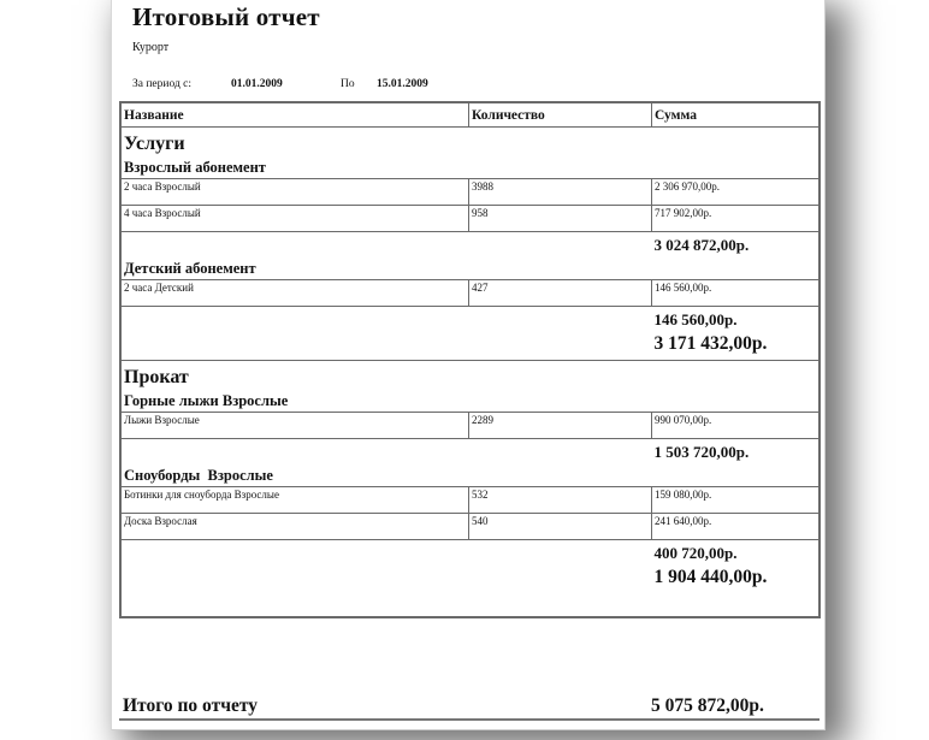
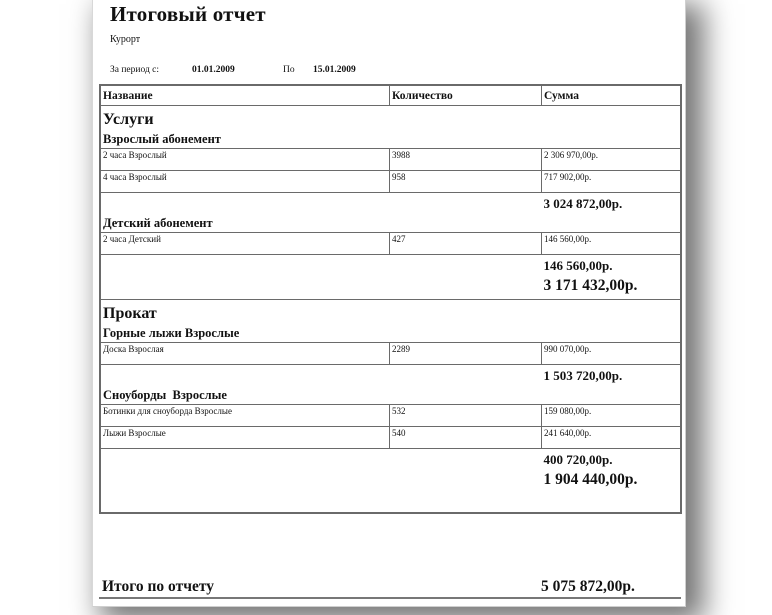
  Итоговый отчет
  Курорт
  За период с:
  01.01.2009
  По
  15.01.2009
  Название	Количество	Сумма
  Услуги Взрослый абонемент
  2 часа Взрослый	3988	2 306 970,00р.
  4 часа Взрослый	958	717 902,00р.
  Детский абонемент	3 024 872,00р.
  2 часа Детский	427	146 560,00р.
  	146 560,00р. 3 171 432,00р.
  Прокат Горные лыжи Взрослые
- Лыжи Взрослые	2289	990 070,00р.
+ Доска Взрослая	2289	990 070,00р.
  Сноуборды Взрослые	1 503 720,00р.
  Ботинки для сноуборда Взрослые	532	159 080,00р.
- Доска Взрослая	540	241 640,00р.
+ Лыжи Взрослые	540	241 640,00р.
  	400 720,00р. 1 904 440,00р.
  Итого по отчету
  5 075 872,00р.
